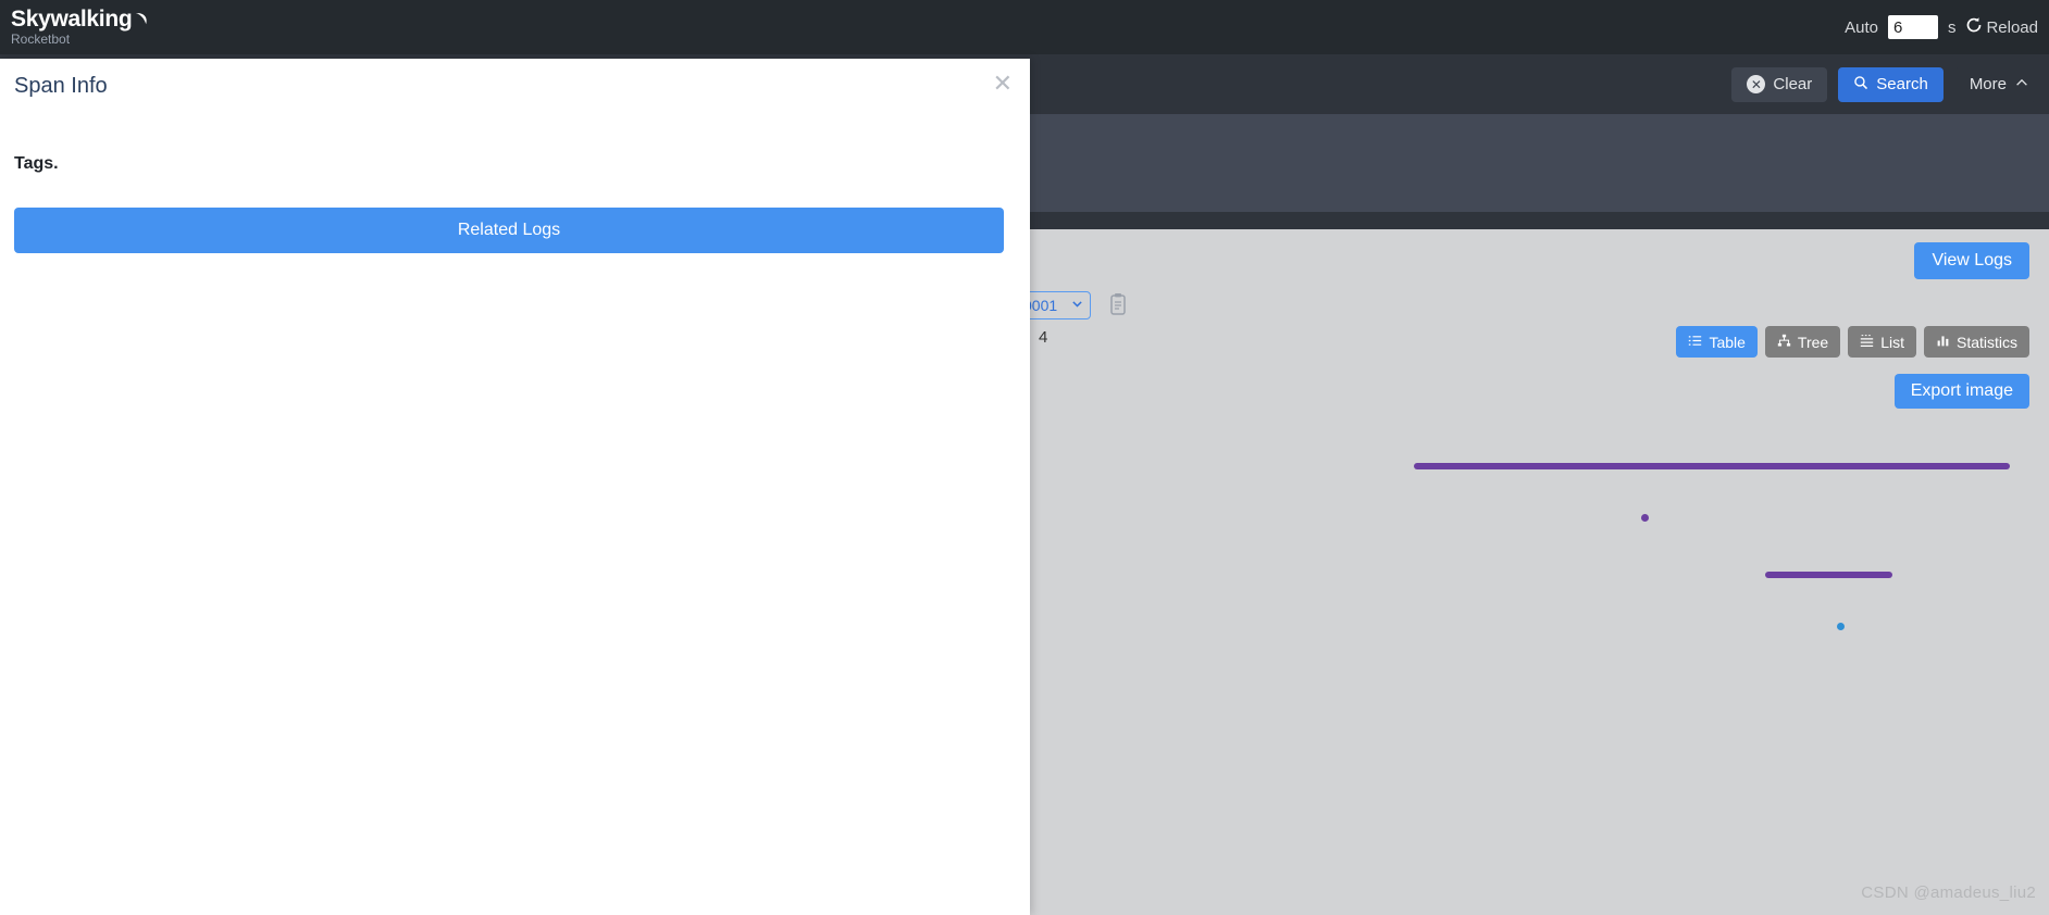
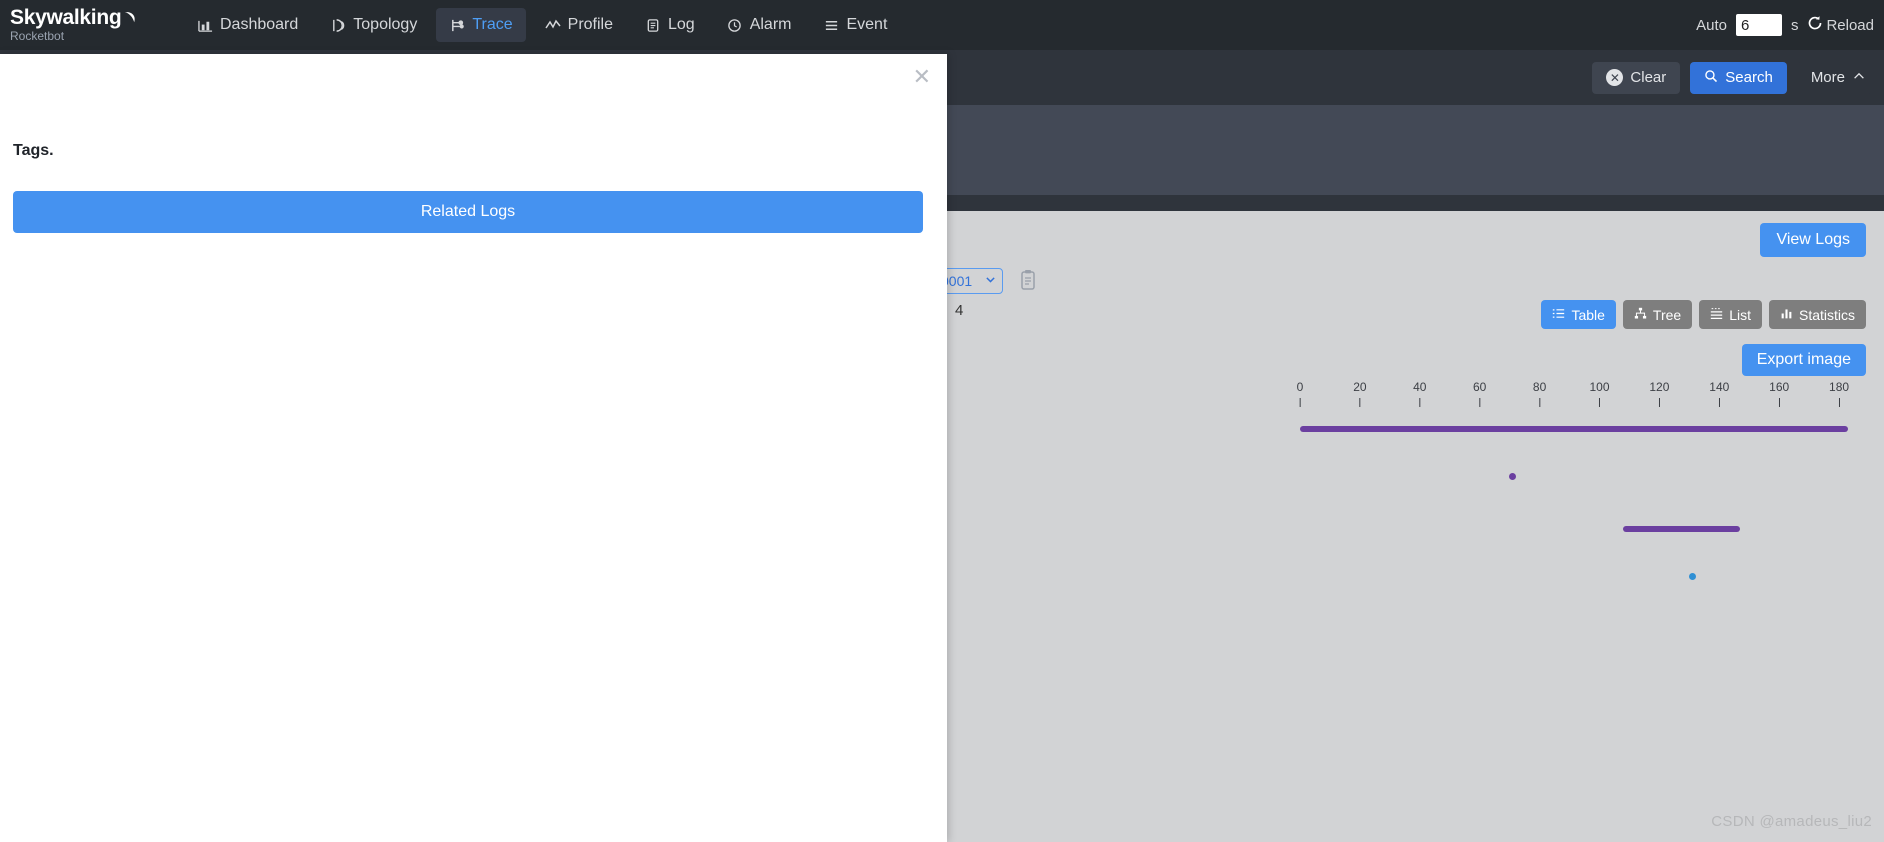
  Skywalking
  Rocketbot
+ Dashboard
+ Topology
+ Trace
+ Profile
+ Log
+ Alarm
+ Event
  Auto
  6
  s
  Reload
  ✕
  Clear
  Search
  More
  View Logs
  001
  4
  Table
  Tree
  List
  Statistics
  Export image
+ 0
+ 20
+ 40
+ 60
+ 80
+ 100
+ 120
+ 140
+ 160
+ 180
  CSDN @amadeus_liu2
- Span Info
  ✕
  Tags.
  Related Logs
